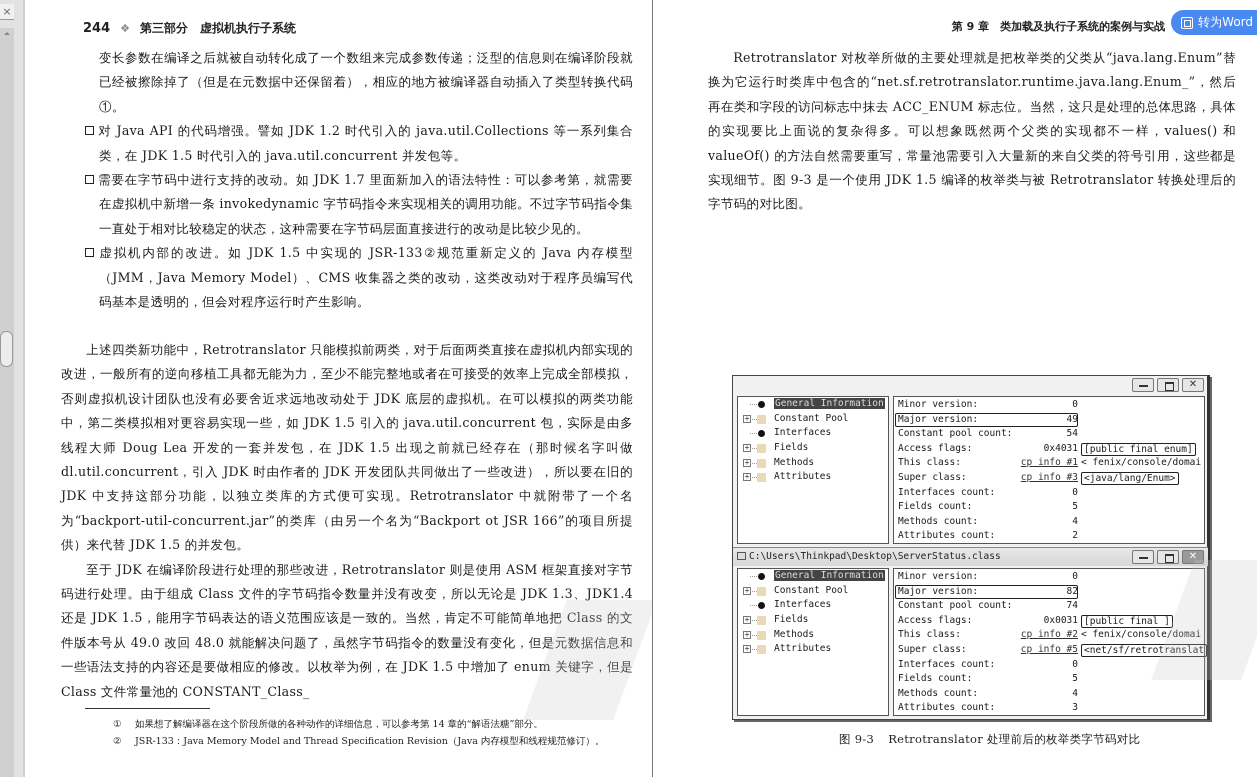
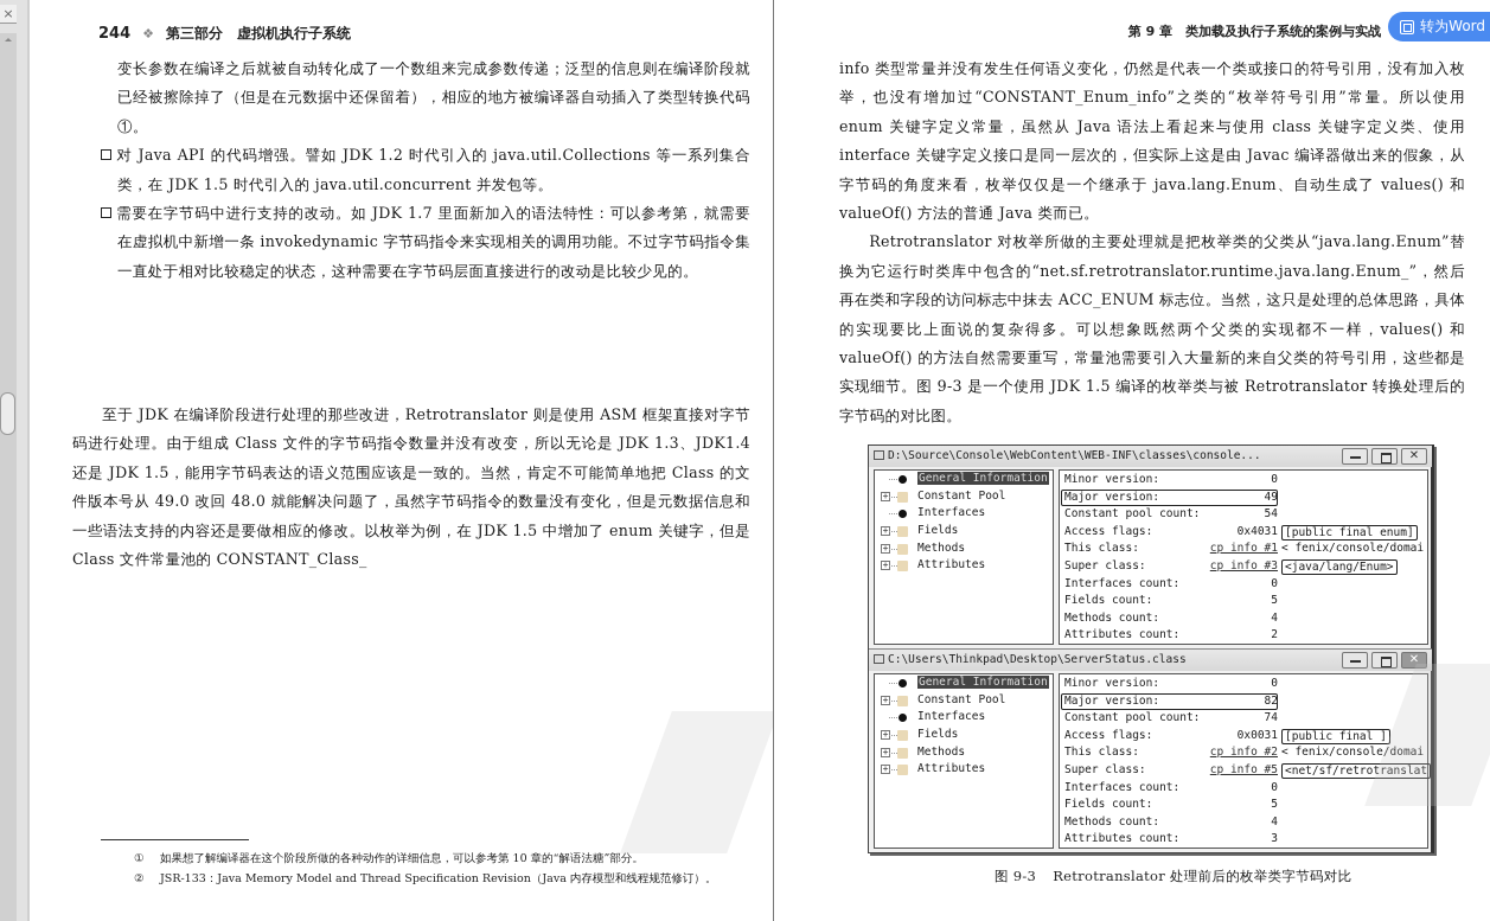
  ×
  244
  ❖
  第三部分 虚拟机执行子系统
  变长参数在编译之后就被自动转化成了一个数组来完成参数传递；泛型的信息则在编译阶段就已经被擦除掉了（但是在元数据中还保留着），相应的地方被编译器自动插入了类型转换代码①。
  对 Java API 的代码增强。譬如 JDK 1.2 时代引入的 java.util.Collections 等一系列集合类，在 JDK 1.5 时代引入的 java.util.concurrent 并发包等。
  需要在字节码中进行支持的改动。如 JDK 1.7 里面新加入的语法特性：可以参考第，就需要在虚拟机中新增一条 invokedynamic 字节码指令来实现相关的调用功能。不过字节码指令集一直处于相对比较稳定的状态，这种需要在字节码层面直接进行的改动是比较少见的。
- 虚拟机内部的改进。如 JDK 1.5 中实现的 JSR-133②规范重新定义的 Java 内存模型（JMM，Java Memory Model）、CMS 收集器之类的改动，这类改动对于程序员编写代码基本是透明的，但会对程序运行时产生影响。
- 上述四类新功能中，Retrotranslator 只能模拟前两类，对于后面两类直接在虚拟机内部实现的改进，一般所有的逆向移植工具都无能为力，至少不能完整地或者在可接受的效率上完成全部模拟，否则虚拟机设计团队也没有必要舍近求远地改动处于 JDK 底层的虚拟机。在可以模拟的两类功能中，第二类模拟相对更容易实现一些，如 JDK 1.5 引入的 java.util.concurrent 包，实际是由多线程大师 Doug Lea 开发的一套并发包，在 JDK 1.5 出现之前就已经存在（那时候名字叫做 dl.util.concurrent，引入 JDK 时由作者的 JDK 开发团队共同做出了一些改进），所以要在旧的 JDK 中支持这部分功能，以独立类库的方式便可实现。Retrotranslator 中就附带了一个名为“backport-util-concurrent.jar”的类库（由另一个名为“Backport ot JSR 166”的项目所提供）来代替 JDK 1.5 的并发包。
  至于 JDK 在编译阶段进行处理的那些改进，Retrotranslator 则是使用 ASM 框架直接对字节码进行处理。由于组成 Class 文件的字节码指令数量并没有改变，所以无论是 JDK 1.3、JDK1.4 还是 JDK 1.5，能用字节码表达的语义范围应该是一致的。当然，肯定不可能简单地把 Class 的文件版本号从 49.0 改回 48.0 就能解决问题了，虽然字节码指令的数量没有变化，但是元数据信息和一些语法支持的内容还是要做相应的修改。以枚举为例，在 JDK 1.5 中增加了 enum 关键字，但是 Class 文件常量池的 CONSTANT_Class_
- ① 如果想了解编译器在这个阶段所做的各种动作的详细信息，可以参考第 14 章的“解语法糖”部分。
+ ① 如果想了解编译器在这个阶段所做的各种动作的详细信息，可以参考第 10 章的“解语法糖”部分。
  ② JSR-133：Java Memory Model and Thread Specification Revision（Java 内存模型和线程规范修订）。
  第 9 章 类加载及执行子系统的案例与实战
  转为Word
+ info 类型常量并没有发生任何语义变化，仍然是代表一个类或接口的符号引用，没有加入枚举，也没有增加过“CONSTANT_Enum_info”之类的“枚举符号引用”常量。所以使用 enum 关键字定义常量，虽然从 Java 语法上看起来与使用 class 关键字定义类、使用 interface 关键字定义接口是同一层次的，但实际上这是由 Javac 编译器做出来的假象，从字节码的角度来看，枚举仅仅是一个继承于 java.lang.Enum、自动生成了 values() 和 valueOf() 方法的普通 Java 类而已。
  Retrotranslator 对枚举所做的主要处理就是把枚举类的父类从“java.lang.Enum”替换为它运行时类库中包含的“net.sf.retrotranslator.runtime.java.lang.Enum_”，然后再在类和字段的访问标志中抹去 ACC_ENUM 标志位。当然，这只是处理的总体思路，具体的实现要比上面说的复杂得多。可以想象既然两个父类的实现都不一样，values() 和 valueOf() 的方法自然需要重写，常量池需要引入大量新的来自父类的符号引用，这些都是实现细节。图 9-3 是一个使用 JDK 1.5 编译的枚举类与被 Retrotranslator 转换处理后的字节码的对比图。
+ D:\Source\Console\WebContent\WEB-INF\classes\console...
  ✕
  General Information
  +
  Constant Pool
  Interfaces
  +
  Fields
  +
  Methods
  +
  Attributes
  Minor version:
  0
  Major version:
  49
  Constant pool count:
  54
  Access flags:
  0x4031
  [public final enum]
  This class:
  cp info #1
  < fenix/console/domai
  Super class:
  cp info #3
  <java/lang/Enum>
  Interfaces count:
  0
  Fields count:
  5
  Methods count:
  4
  Attributes count:
  2
  C:\Users\Thinkpad\Desktop\ServerStatus.class
  ✕
  General Information
  +
  Constant Pool
  Interfaces
  +
  Fields
  +
  Methods
  +
  Attributes
  Minor version:
  0
  Major version:
  82
  Constant pool count:
  74
  Access flags:
  0x0031
  [public final ]
  This class:
  cp info #2
  < fenix/console/domai
  Super class:
  cp info #5
  <net/sf/retrotranslat
  Interfaces count:
  0
  Fields count:
  5
  Methods count:
  4
  Attributes count:
  3
  图 9-3 Retrotranslator 处理前后的枚举类字节码对比
